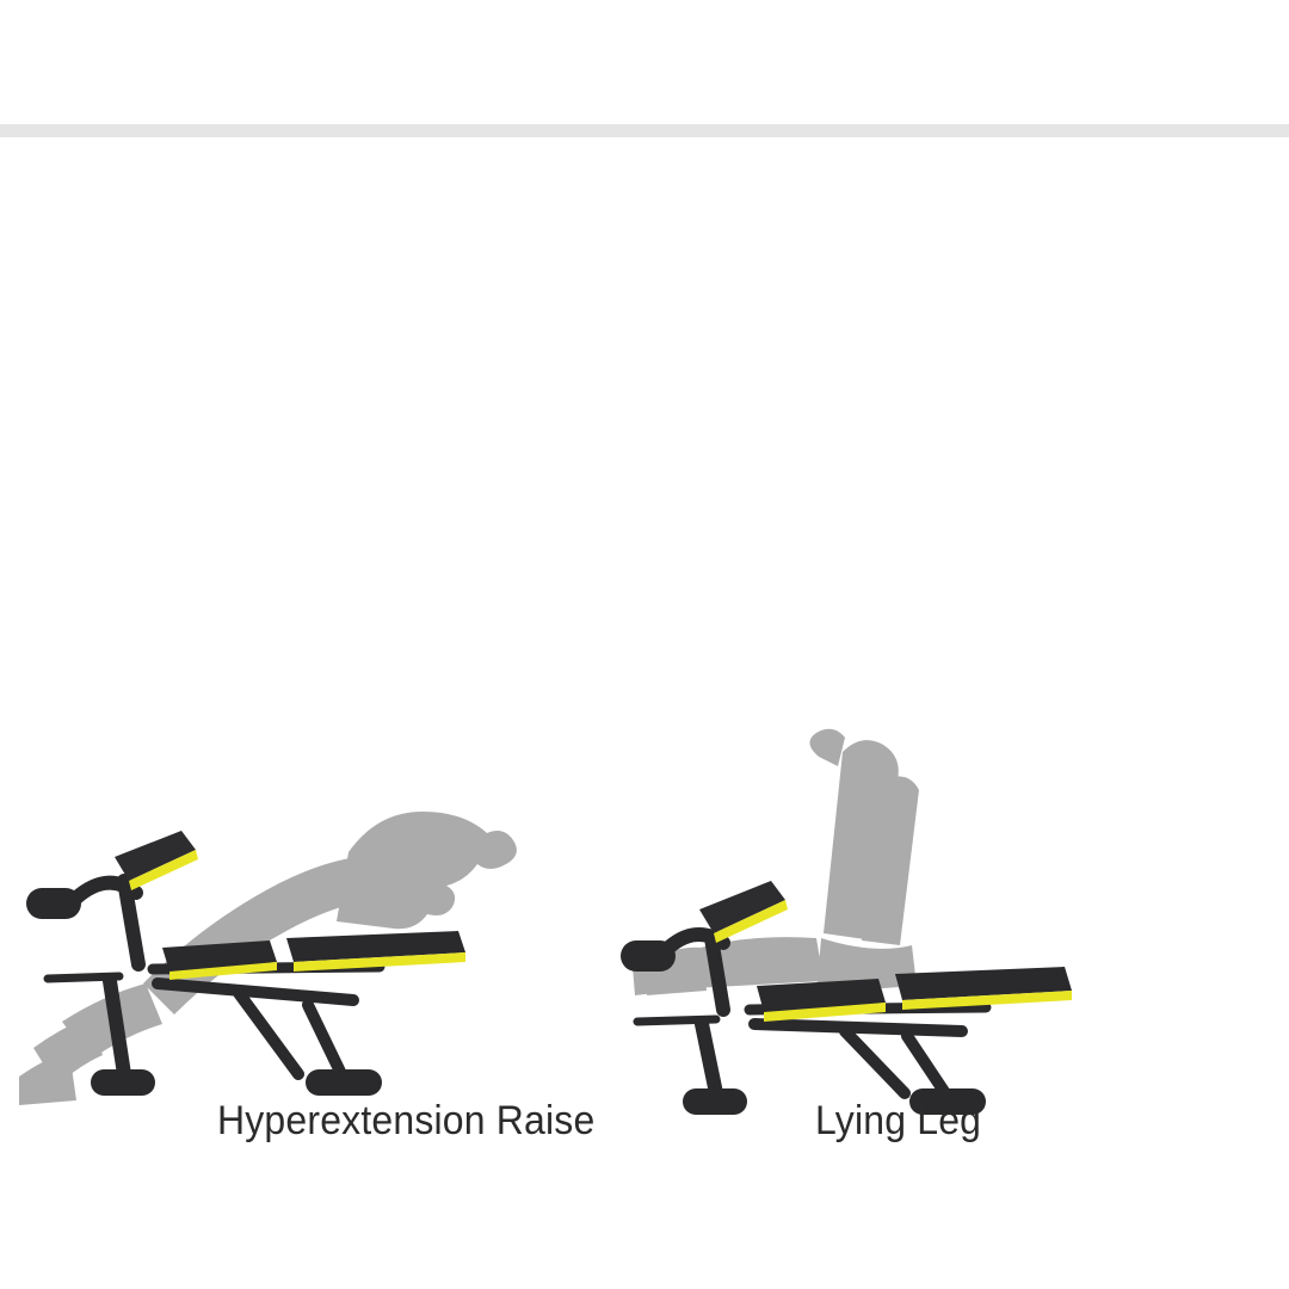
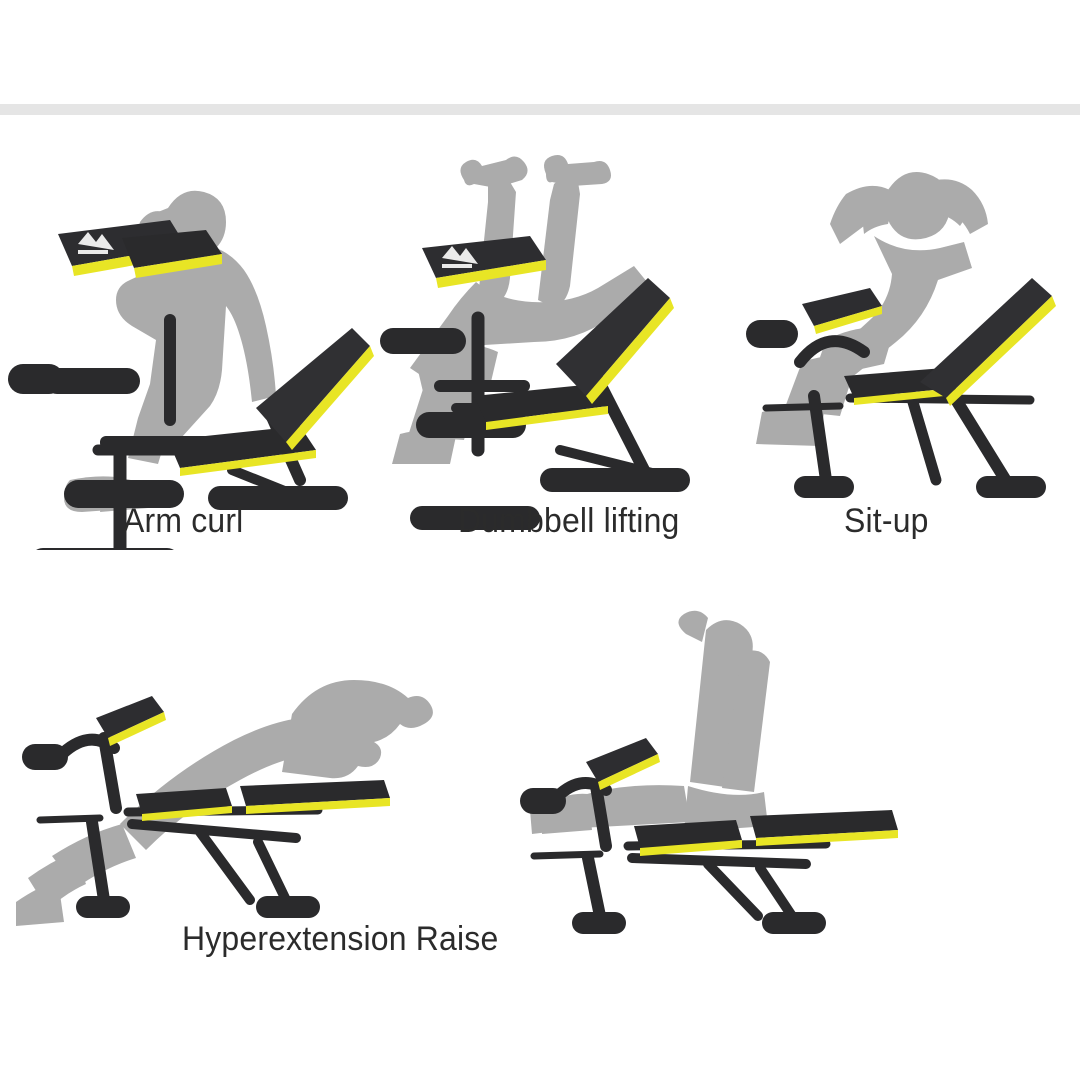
+ Arm curl
+ Dumbbell lifting
+ Sit-up
  Hyperextension Raise
- Lying Leg
